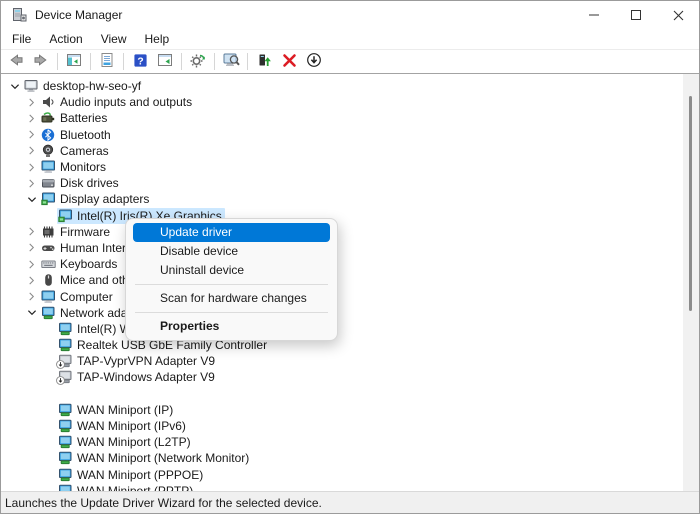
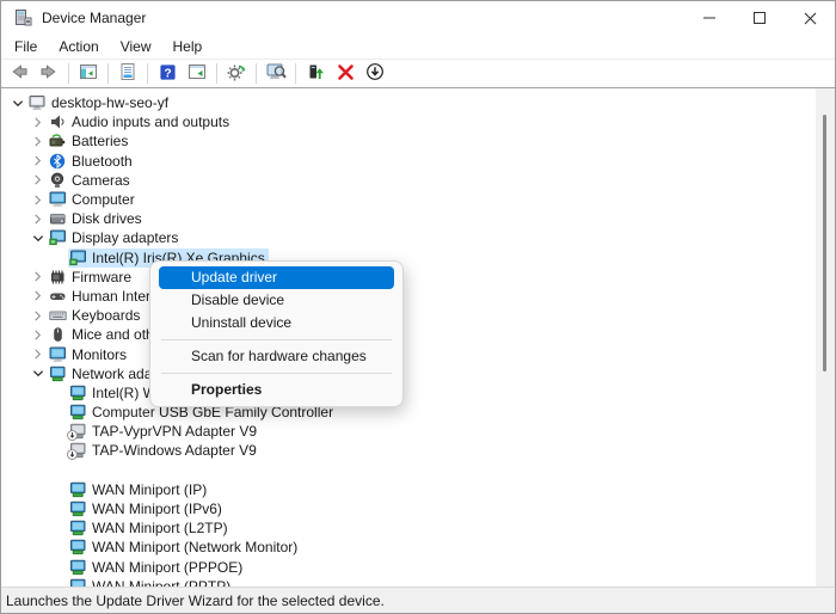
  Device Manager
  File
  Action
  View
  Help
  ?
  desktop-hw-seo-yf
  Audio inputs and outputs
  Batteries
  Bluetooth
  Cameras
- Monitors
+ Computer
  Disk drives
  Display adapters
  Intel(R) Iris(R) Xe Graphics
  Firmware
  Keyboards
- Computer
+ Monitors
  Intel(R)
- Realtek USB GbE Family Controller
+ Computer USB GbE Family Controller
  TAP-VyprVPN Adapter V9
  TAP-Windows Adapter V9
  WAN Miniport (IP)
  WAN Miniport (IPv6)
  WAN Miniport (L2TP)
  WAN Miniport (Network Monitor)
  WAN Miniport (PPPOE)
  Update driver
  Disable device
  Uninstall device
  Scan for hardware changes
  Properties
  Launches the Update Driver Wizard for the selected device.
